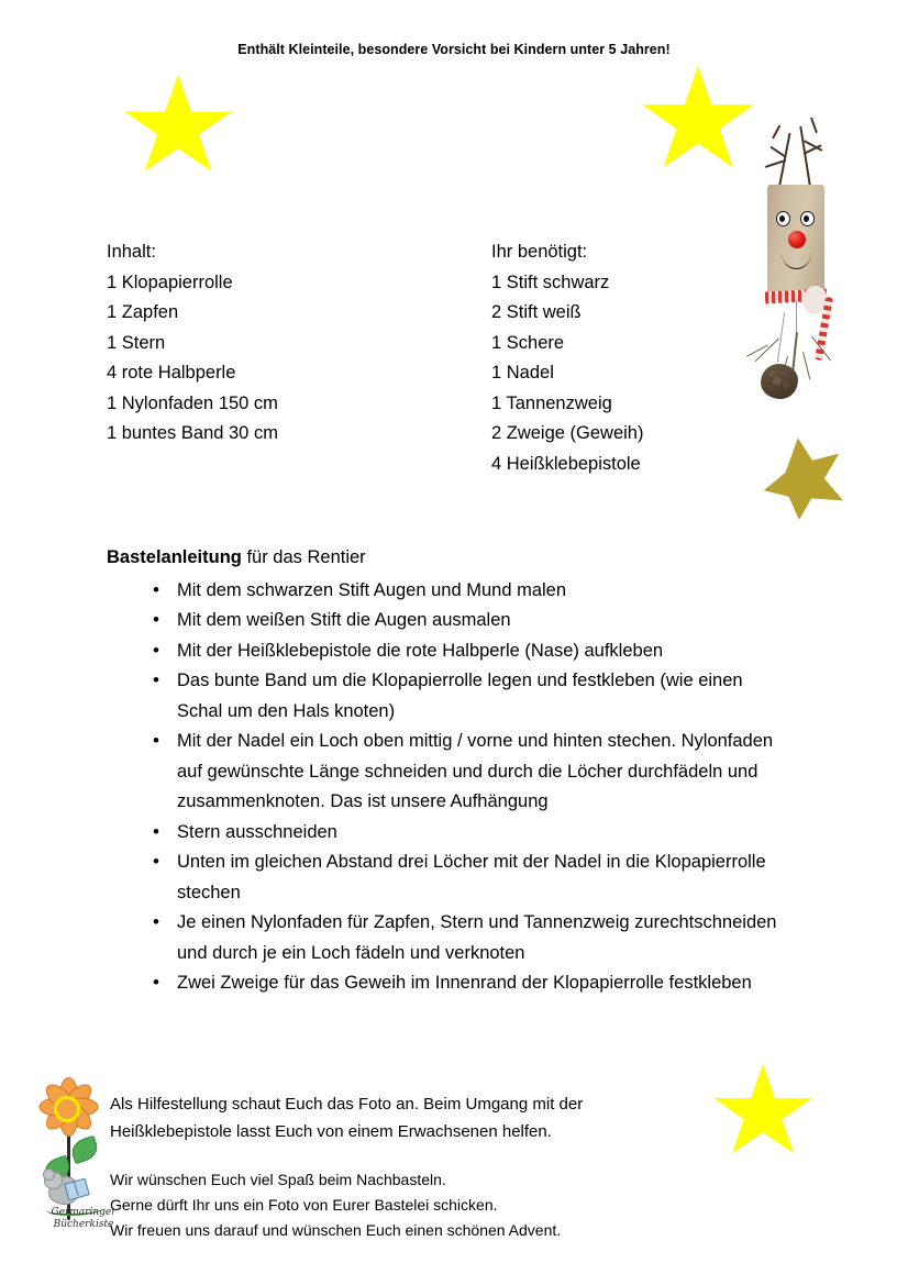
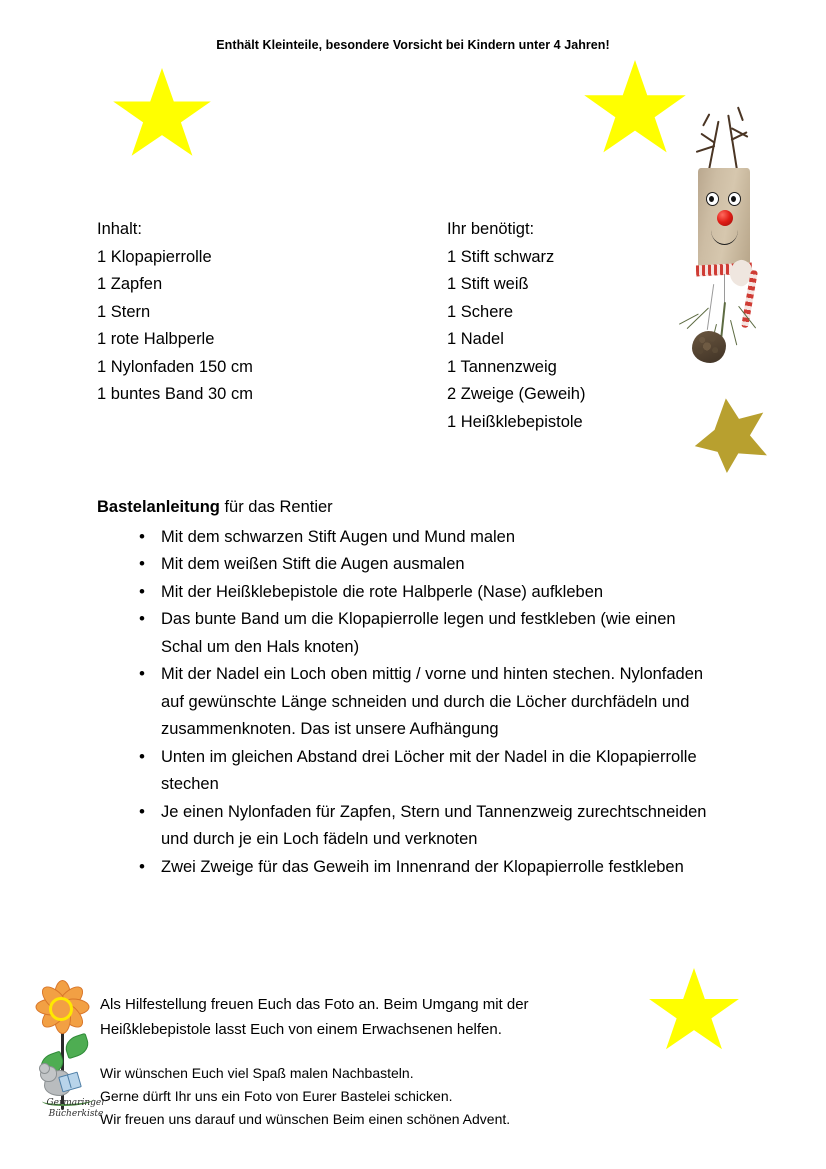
- Enthält Kleinteile, besondere Vorsicht bei Kindern unter 5 Jahren!
+ Enthält Kleinteile, besondere Vorsicht bei Kindern unter 4 Jahren!
  Inhalt:
  1 Klopapierrolle
  1 Zapfen
  1 Stern
- 4 rote Halbperle
+ 1 rote Halbperle
  1 Nylonfaden 150 cm
  1 buntes Band 30 cm
  Ihr benötigt:
  1 Stift schwarz
- 2 Stift weiß
+ 1 Stift weiß
  1 Schere
  1 Nadel
  1 Tannenzweig
  2 Zweige (Geweih)
- 4 Heißklebepistole
+ 1 Heißklebepistole
  Bastelanleitung für das Rentier
  Mit dem schwarzen Stift Augen und Mund malen
  Mit dem weißen Stift die Augen ausmalen
  Mit der Heißklebepistole die rote Halbperle (Nase) aufkleben
  Das bunte Band um die Klopapierrolle legen und festkleben (wie einen Schal um den Hals knoten)
  Mit der Nadel ein Loch oben mittig / vorne und hinten stechen. Nylonfaden auf gewünschte Länge schneiden und durch die Löcher durchfädeln und zusammenknoten. Das ist unsere Aufhängung
- Stern ausschneiden
  Unten im gleichen Abstand drei Löcher mit der Nadel in die Klopapierrolle stechen
  Je einen Nylonfaden für Zapfen, Stern und Tannenzweig zurechtschneiden und durch je ein Loch fädeln und verknoten
  Zwei Zweige für das Geweih im Innenrand der Klopapierrolle festkleben
- Als Hilfestellung schaut Euch das Foto an. Beim Umgang mit der
+ Als Hilfestellung freuen Euch das Foto an. Beim Umgang mit der
  Heißklebepistole lasst Euch von einem Erwachsenen helfen.
- Wir wünschen Euch viel Spaß beim Nachbasteln.
+ Wir wünschen Euch viel Spaß malen Nachbasteln.
  Gerne dürft Ihr uns ein Foto von Eurer Bastelei schicken.
- Wir freuen uns darauf und wünschen Euch einen schönen Advent.
+ Wir freuen uns darauf und wünschen Beim einen schönen Advent.
  Germaringer
  Bücherkiste
